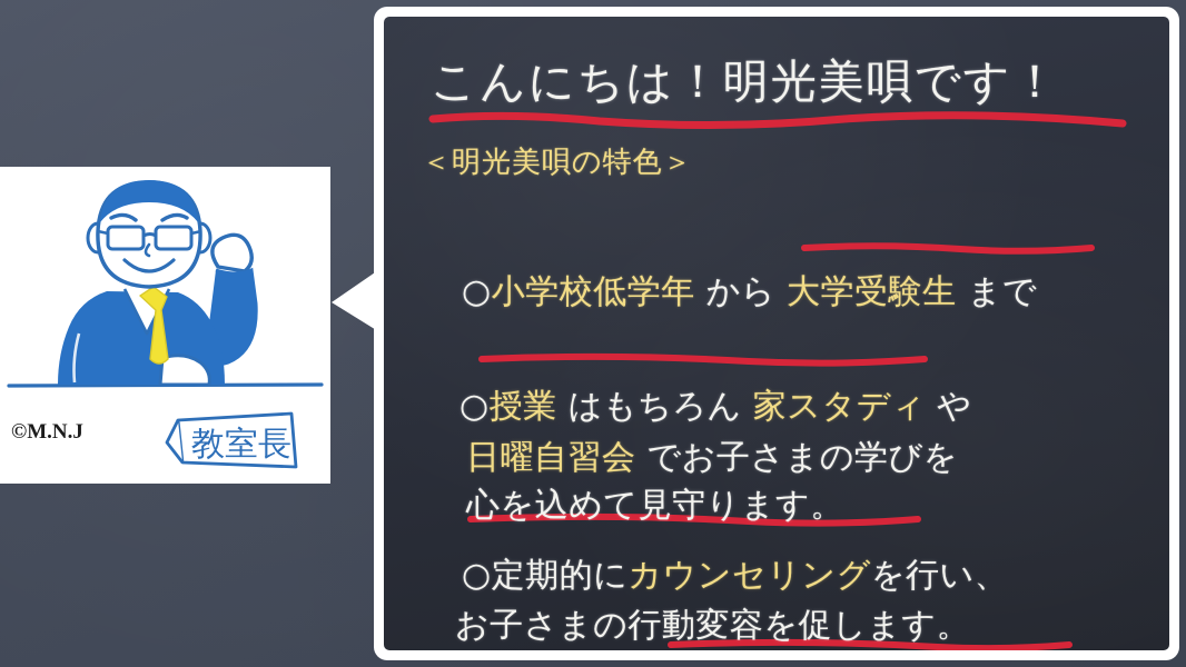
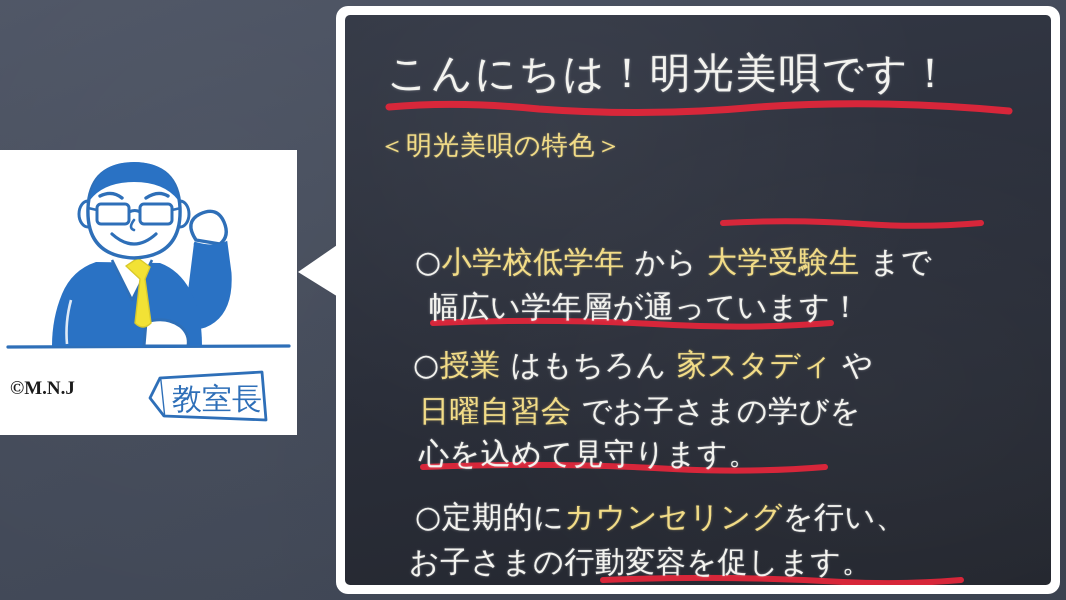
  教室長
  ©M.N.J
  こんにちは！明光美唄です！
  ＜明光美唄の特色＞
  ○小学校低学年 から 大学受験生 まで
+ 幅広い学年層が通っています！
  ○授業 はもちろん 家スタディ や
  日曜自習会 でお子さまの学びを
  心を込めて見守ります。
  ○定期的にカウンセリングを行い、
  お子さまの行動変容を促します。
